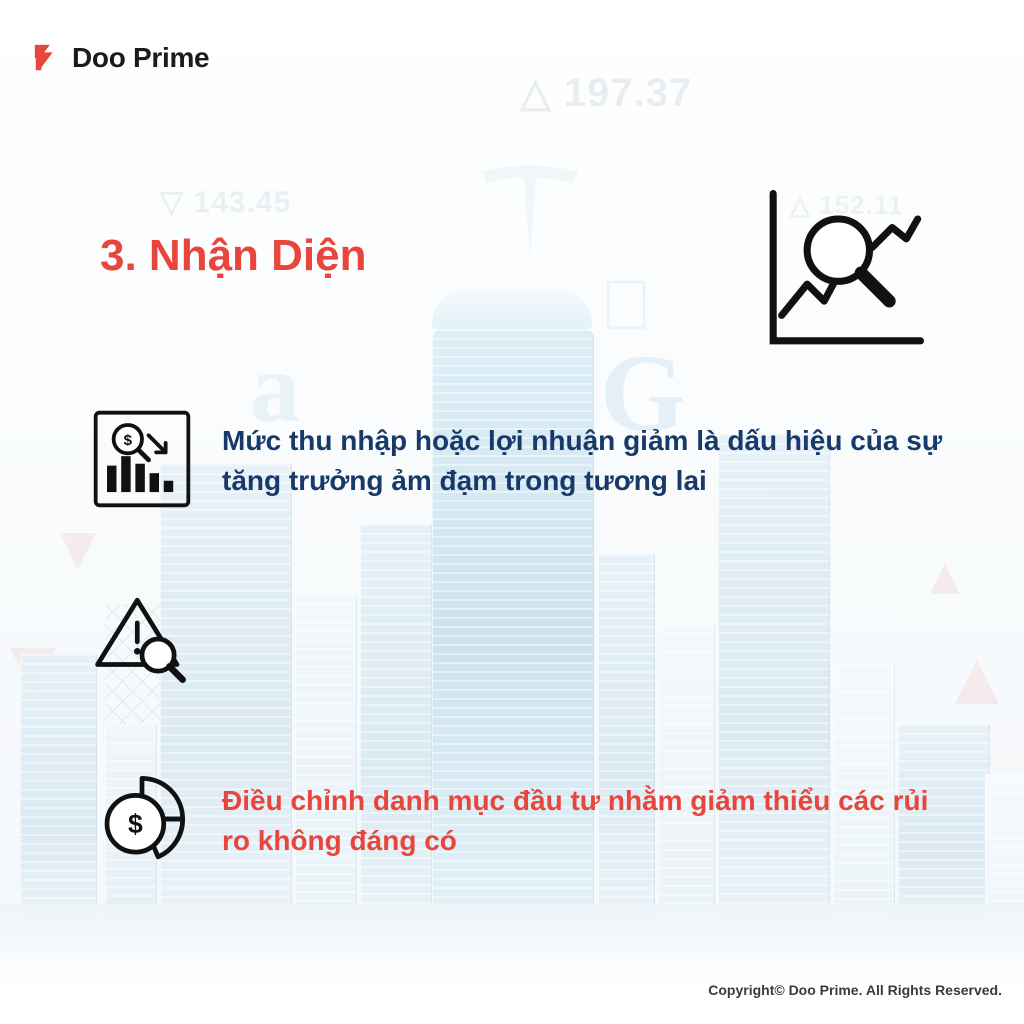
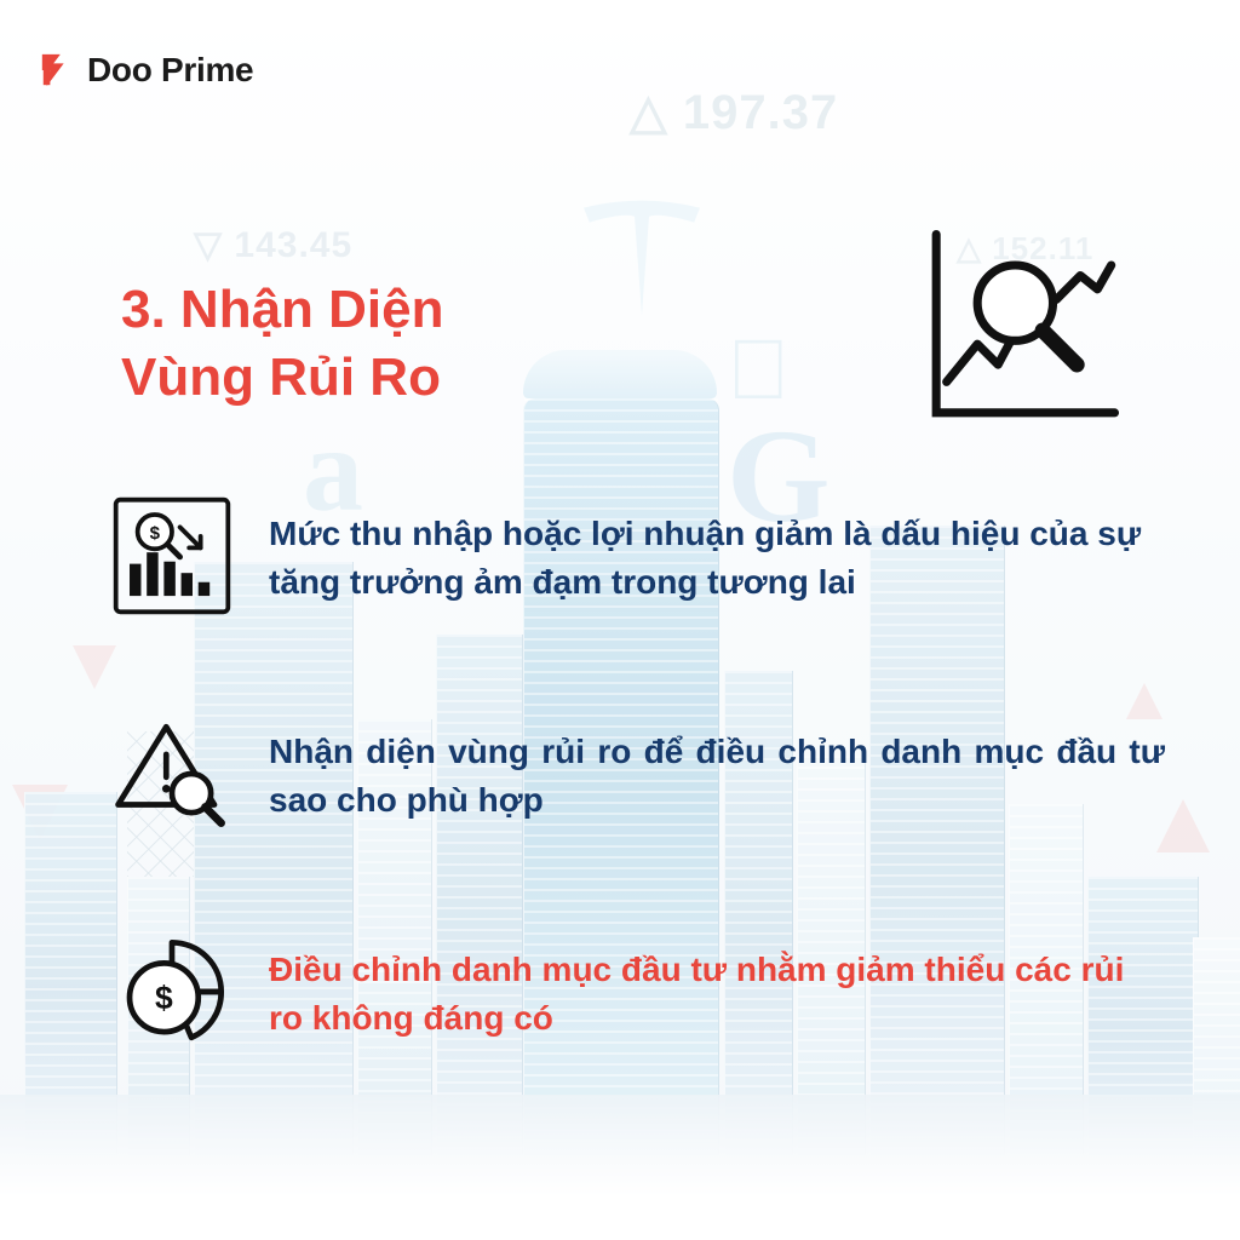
  △ 152.11
  a
  G
  Doo Prime
  3. Nhận Diện
+ Vùng Rủi Ro
  $
  Mức thu nhập hoặc lợi nhuận giảm là dấu hiệu của sự tăng trưởng ảm đạm trong tương lai
+ Nhận diện vùng rủi ro để điều chỉnh danh mục đầu tư sao cho phù hợp
  $
  Điều chỉnh danh mục đầu tư nhằm giảm thiểu các rủi ro không đáng có
- Copyright© Doo Prime. All Rights Reserved.
